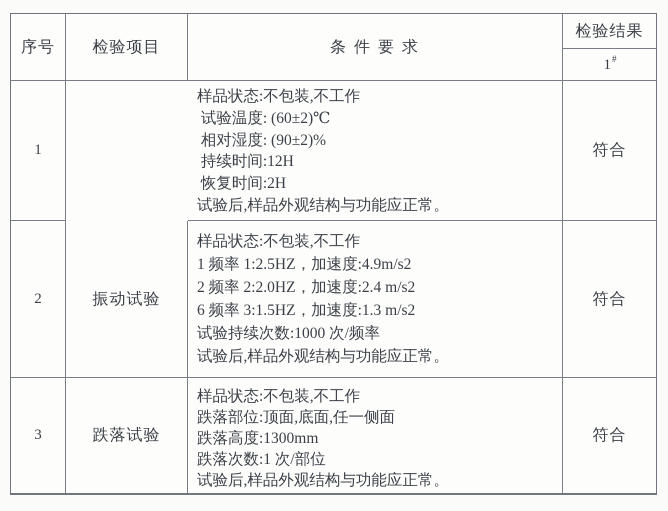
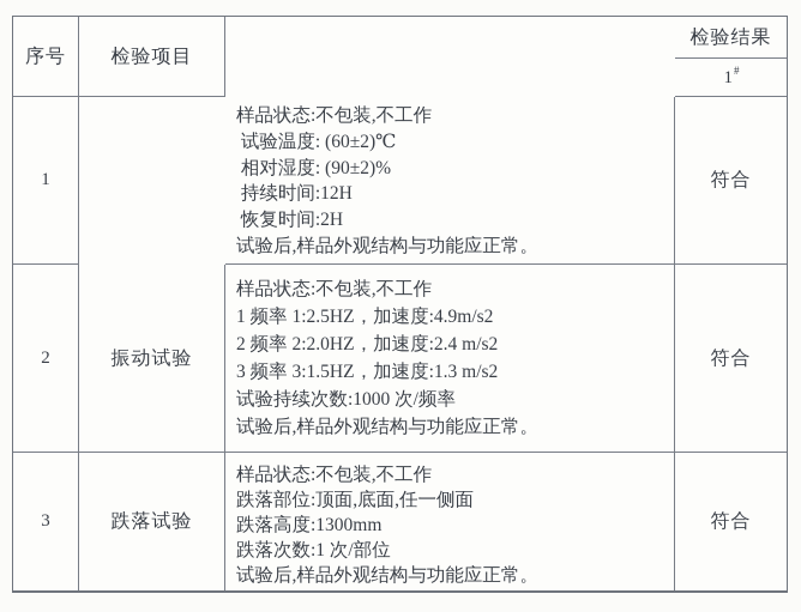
  序号
  检验项目
- 条 件 要 求
  检验结果
  1#
  1
  样品状态:不包装,不工作
  试验温度: (60±2)℃
  相对湿度: (90±2)%
  持续时间:12H
  恢复时间:2H
  试验后,样品外观结构与功能应正常。
  符合
  2
  振动试验
  样品状态:不包装,不工作
  1 频率 1:2.5HZ，加速度:4.9m/s2
  2 频率 2:2.0HZ，加速度:2.4 m/s2
- 6 频率 3:1.5HZ，加速度:1.3 m/s2
+ 3 频率 3:1.5HZ，加速度:1.3 m/s2
  试验持续次数:1000 次/频率
  试验后,样品外观结构与功能应正常。
  符合
  3
  跌落试验
  样品状态:不包装,不工作
  跌落部位:顶面,底面,任一侧面
  跌落高度:1300mm
  跌落次数:1 次/部位
  试验后,样品外观结构与功能应正常。
  符合
